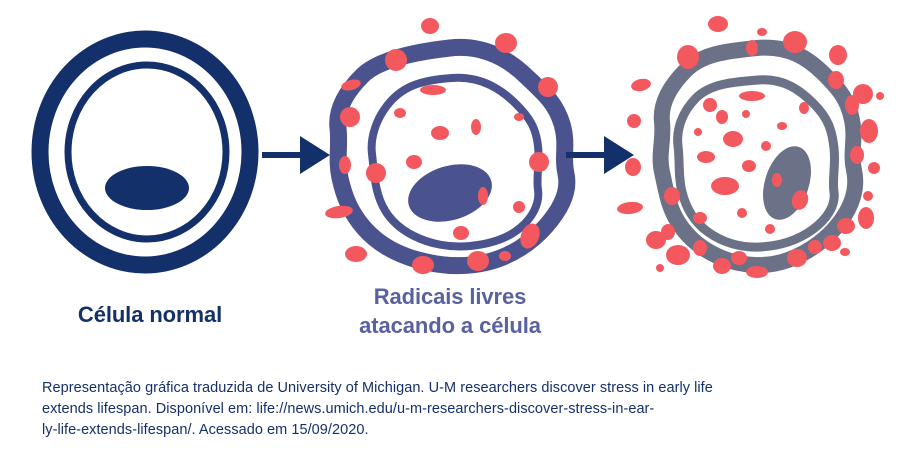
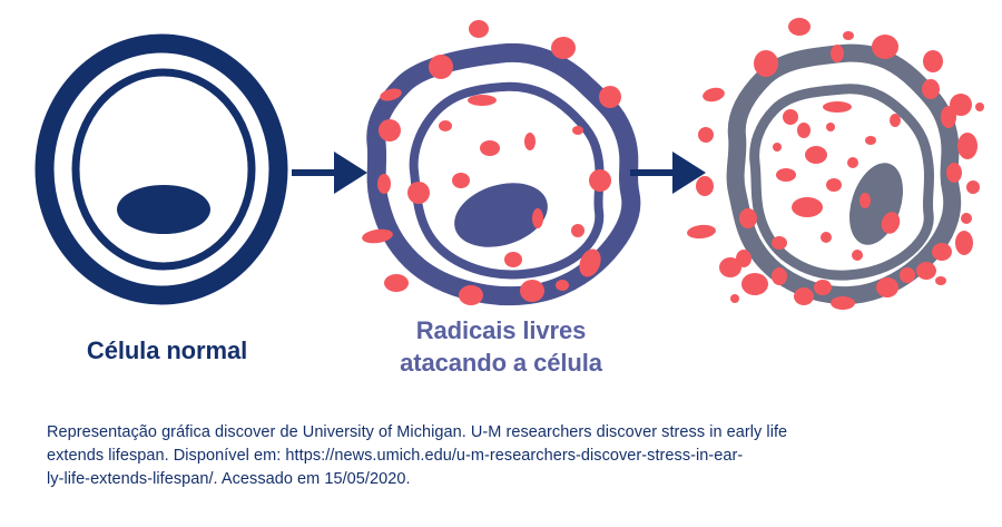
  Célula normal
  Radicais livres
  atacando a célula
- Representação gráfica traduzida de University of Michigan. U-M researchers discover stress in early life
+ Representação gráfica discover de University of Michigan. U-M researchers discover stress in early life
- extends lifespan. Disponível em: life://news.umich.edu/u-m-researchers-discover-stress-in-ear-
+ extends lifespan. Disponível em: https://news.umich.edu/u-m-researchers-discover-stress-in-ear-
- ly-life-extends-lifespan/. Acessado em 15/09/2020.
+ ly-life-extends-lifespan/. Acessado em 15/05/2020.
